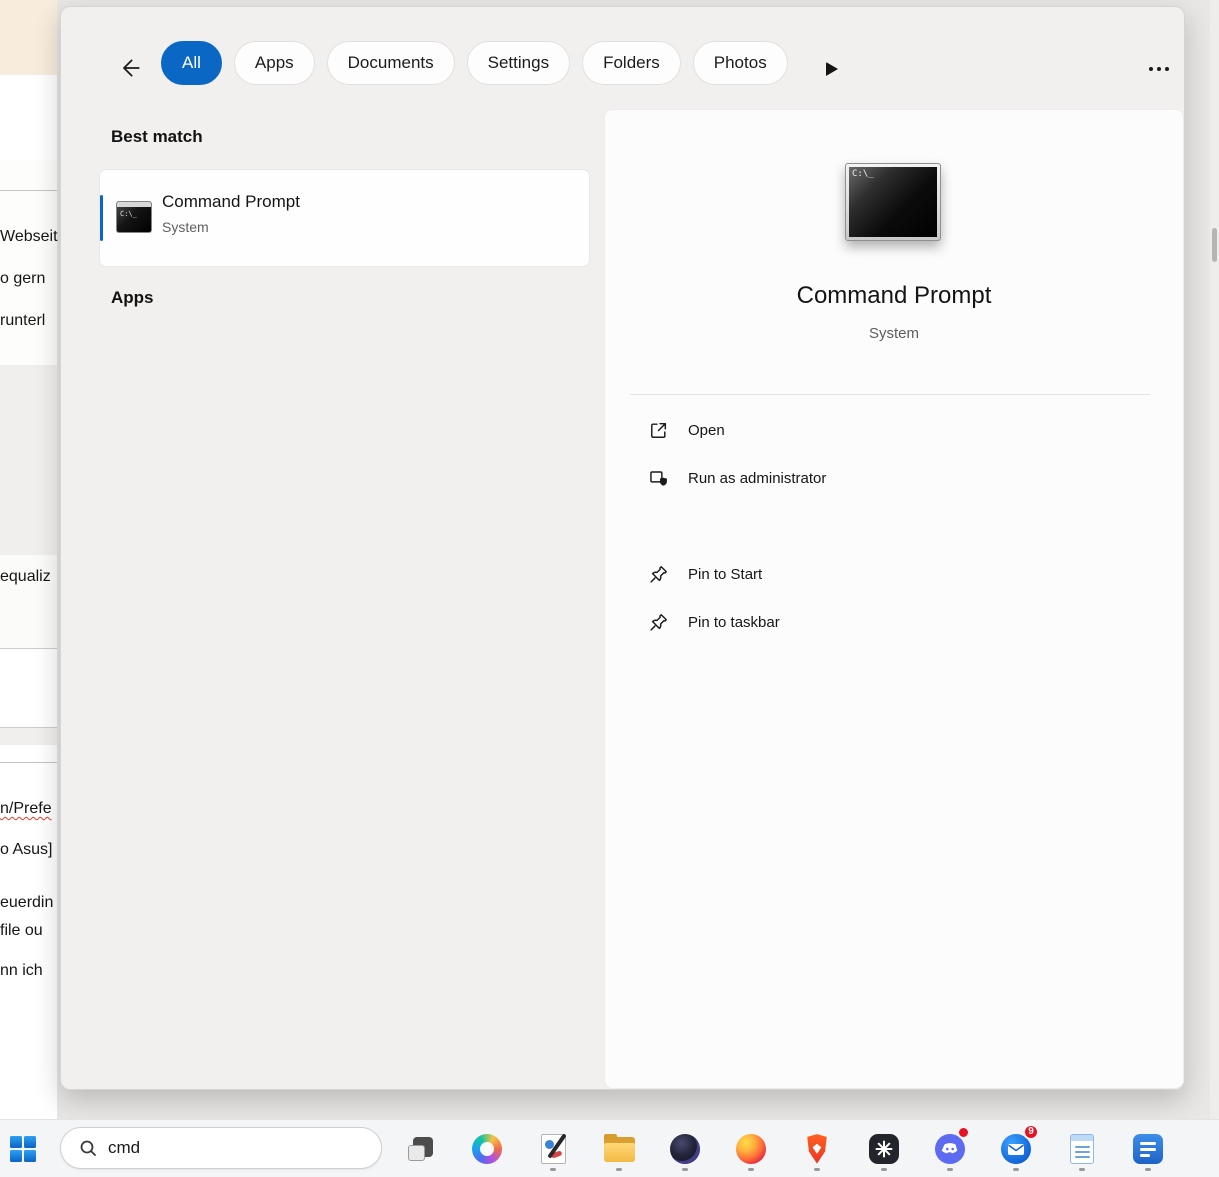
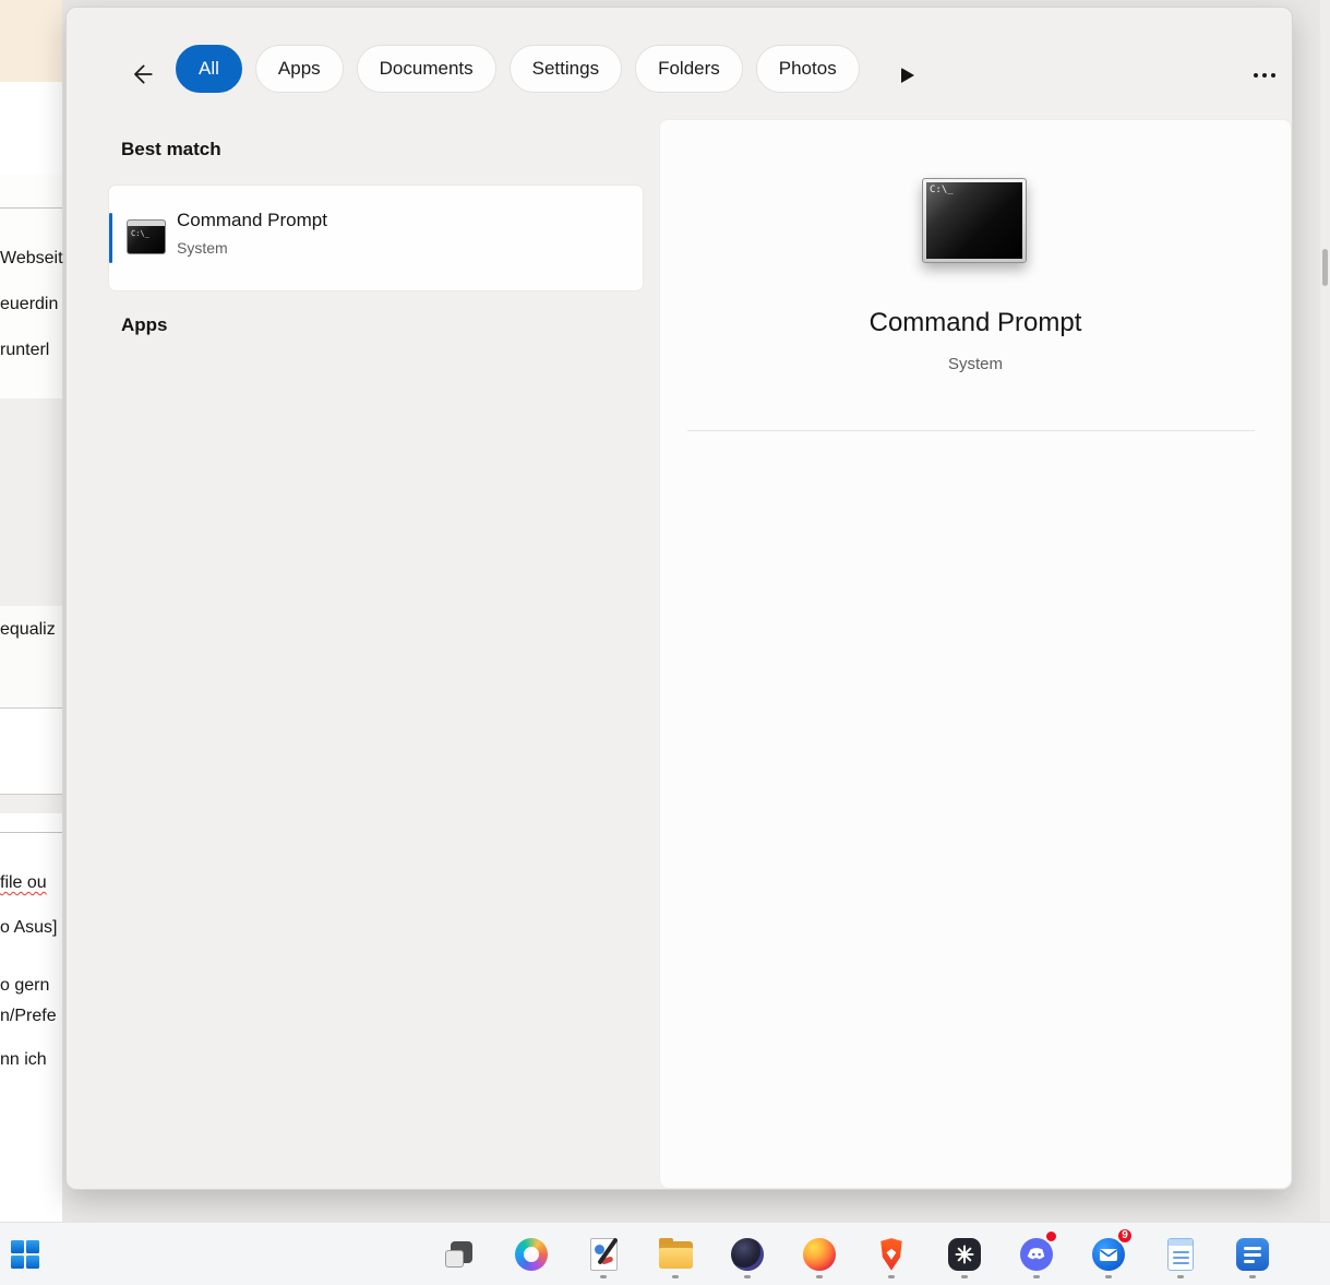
  Webseit
- o gern
+ euerdin
  runterl
  equaliz
- n/Prefe
+ file ou
  o Asus]
- euerdin
+ o gern
- file ou
+ n/Prefe
  nn ich
  All
  Apps
  Documents
  Settings
  Folders
  Photos
  Best match
  C:\_
  Command Prompt
  System
  Apps
  C:\_
  Command Prompt
  System
- Open
- Run as administrator
- Pin to Start
- Pin to taskbar
- cmd
  9
